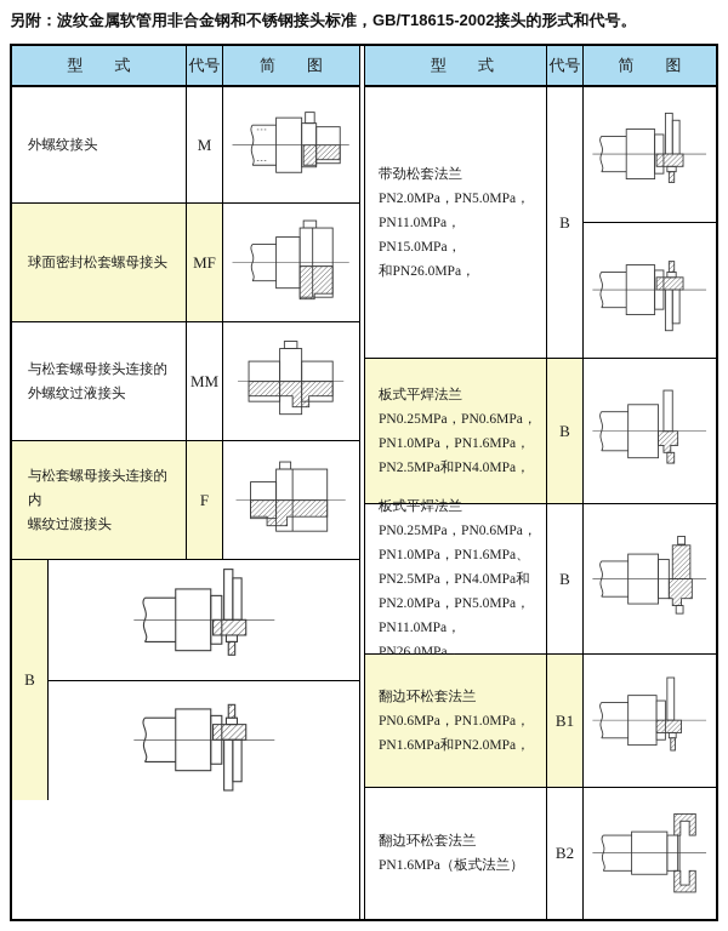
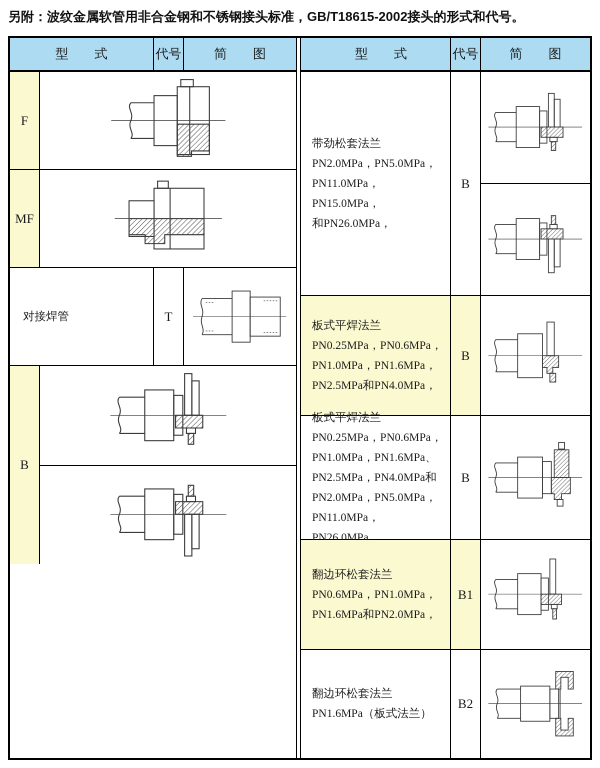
  另附：波纹金属软管用非合金钢和不锈钢接头标准，GB/T18615-2002接头的形式和代号。
  型 式
  代号
  简 图
- 外螺纹接头
- M
- 球面密封松套螺母接头
- MF
+ F
- 与松套螺母接头连接的
- 外螺纹过液接头
- MM
- 与松套螺母接头连接的内
- 螺纹过渡接头
- F
+ MF
+ 对接焊管
+ T
  B
  型 式
  代号
  简 图
  带劲松套法兰
  PN2.0MPa，PN5.0MPa，
  PN11.0MPa，PN15.0MPa，
  和PN26.0MPa，
  B
  板式平焊法兰
  PN0.25MPa，PN0.6MPa，
  PN1.0MPa，PN1.6MPa，
  PN2.5MPa和PN4.0MPa，
  B
  板式平焊法兰
  PN0.25MPa，PN0.6MPa，
  PN1.0MPa，PN1.6MPa、
  PN2.5MPa，PN4.0MPa和
  PN2.0MPa，PN5.0MPa，
  PN11.0MPa，PN26.0MPa，
  B
  翻边环松套法兰
  PN0.6MPa，PN1.0MPa，
  PN1.6MPa和PN2.0MPa，
  B1
  翻边环松套法兰
  PN1.6MPa（板式法兰）
  B2
